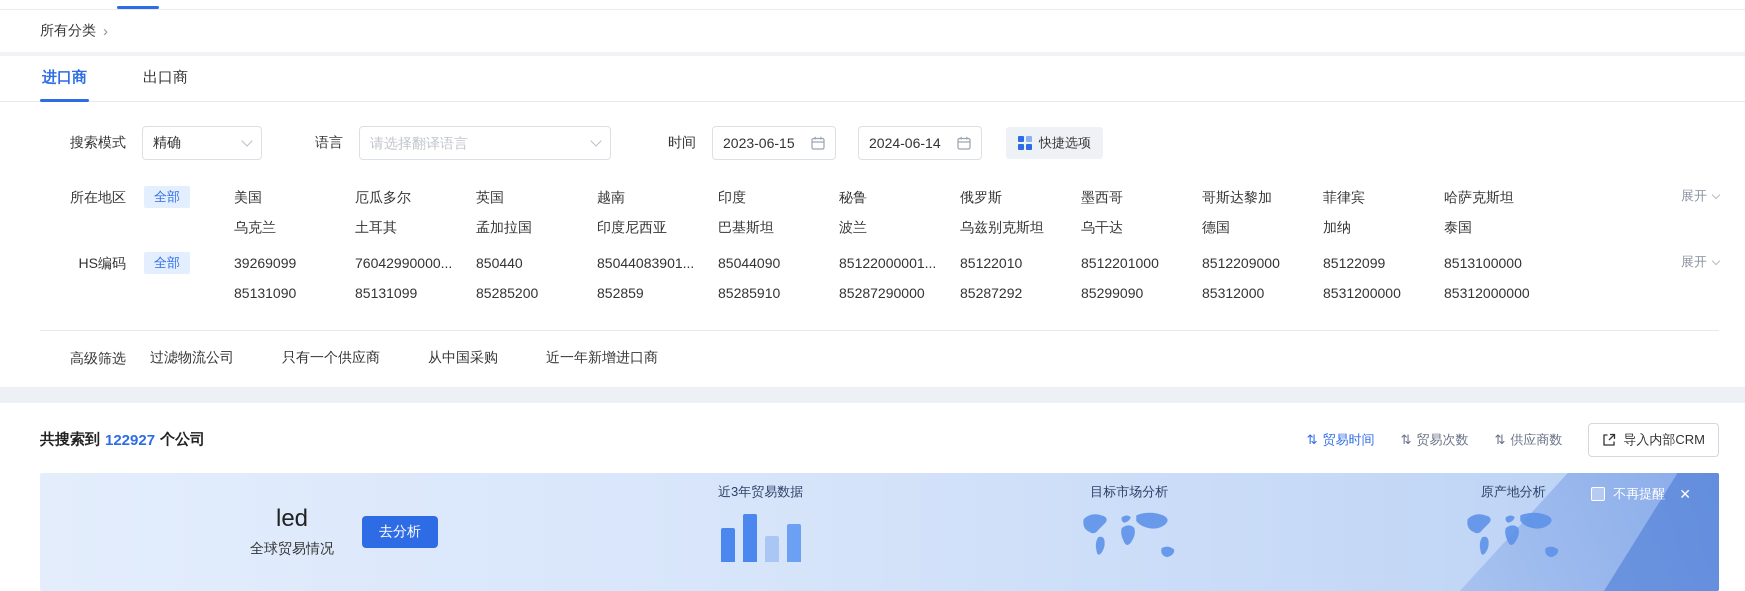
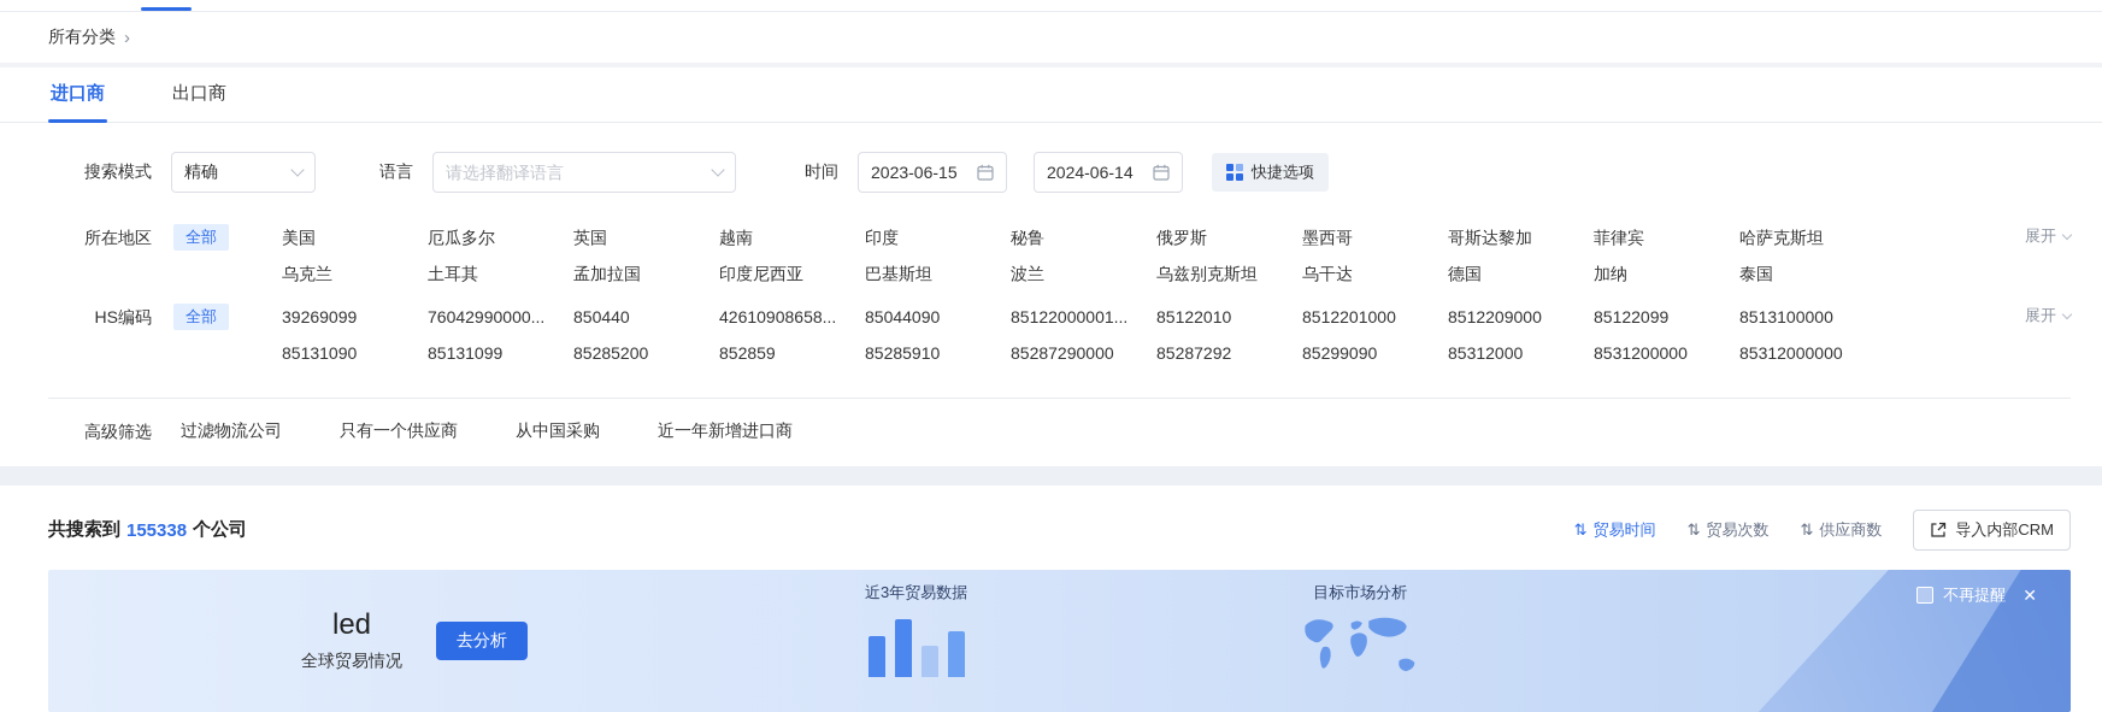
  所有分类
  ›
  进口商
  出口商
  搜索模式
  精确
  语言
  请选择翻译语言
  时间
  2023-06-15
  2024-06-14
  快捷选项
  所在地区
  全部
  美国
  厄瓜多尔
  英国
  越南
  印度
  秘鲁
  俄罗斯
  墨西哥
  哥斯达黎加
  菲律宾
  哈萨克斯坦
  乌克兰
  土耳其
  孟加拉国
  印度尼西亚
  巴基斯坦
  波兰
  乌兹别克斯坦
  乌干达
  德国
  加纳
  泰国
  展开
  HS编码
  全部
  39269099
  76042990000...
  850440
- 85044083901...
+ 42610908658...
  85044090
  85122000001...
  85122010
  8512201000
  8512209000
  85122099
  8513100000
  85131090
  85131099
  85285200
  852859
  85285910
  85287290000
  85287292
  85299090
  85312000
  8531200000
  85312000000
  展开
  高级筛选
  过滤物流公司
  只有一个供应商
  从中国采购
  近一年新增进口商
  共搜索到
- 122927
+ 155338
  个公司
  ⇅
  贸易时间
  ⇅
  贸易次数
  ⇅
  供应商数
  导入内部CRM
  led
  全球贸易情况
  去分析
  近3年贸易数据
  目标市场分析
- 原产地分析
  不再提醒
  ✕
